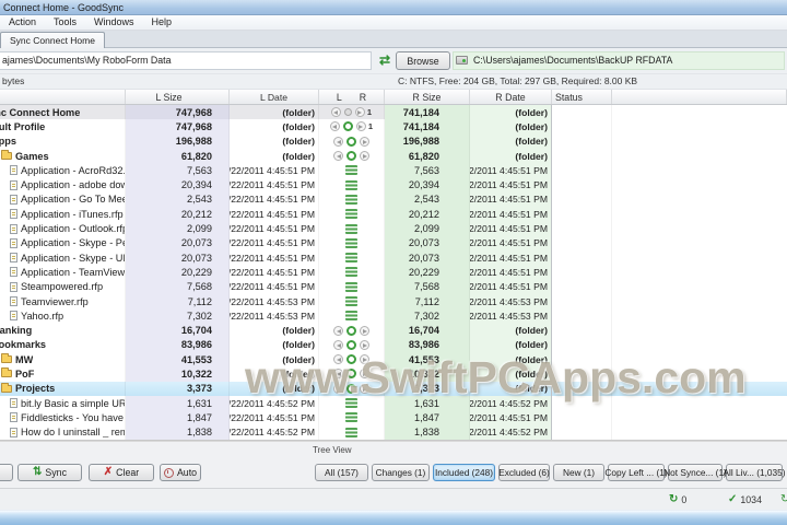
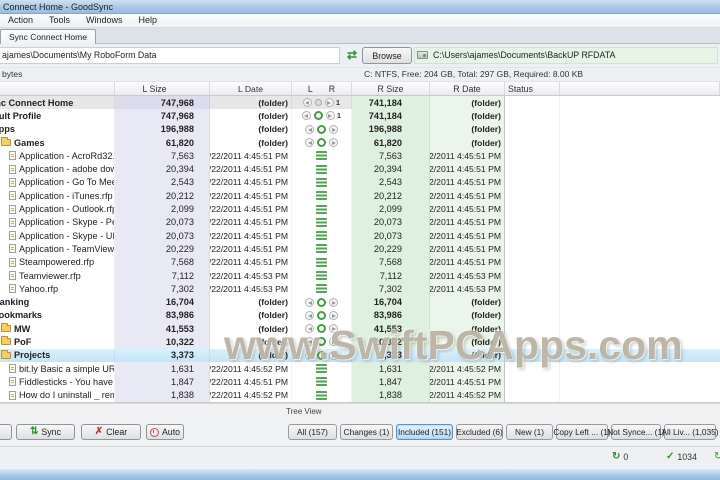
  Connect Home - GoodSync
  Action
  Tools
  Windows
  Help
  Sync Connect Home
  ajames\Documents\My RoboForm Data
  ⇄
  Browse
  C:\Users\ajames\Documents\BackUP RFDATA
  bytes
  C: NTFS, Free: 204 GB, Total: 297 GB, Required: 8.00 KB
  L Size
  L Date
  L
  R
  R Size
  R Date
  Status
  c Connect Home
  747,968
  (folder)
  1
  741,184
  (folder)
  ult Profile
  747,968
  (folder)
  1
  741,184
  (folder)
  pps
  196,988
  (folder)
  196,988
  (folder)
  Games
  61,820
  (folder)
  61,820
  (folder)
  Application - AcroRd32.
  7,563
  /22/2011 4:45:51 PM
  7,563
  2/2011 4:45:51 PM
  20,394
  /22/2011 4:45:51 PM
  20,394
  2/2011 4:45:51 PM
  2,543
  /22/2011 4:45:51 PM
  2,543
  2/2011 4:45:51 PM
  Application - iTunes.rfp
  20,212
  /22/2011 4:45:51 PM
  20,212
  2/2011 4:45:51 PM
  Application - Outlook.rf
  2,099
  /22/2011 4:45:51 PM
  2,099
  2/2011 4:45:51 PM
  20,073
  /22/2011 4:45:51 PM
  20,073
  2/2011 4:45:51 PM
  20,073
  /22/2011 4:45:51 PM
  20,073
  2/2011 4:45:51 PM
  Application - TeamView
  20,229
  /22/2011 4:45:51 PM
  20,229
  2/2011 4:45:51 PM
  Steampowered.rfp
  7,568
  /22/2011 4:45:51 PM
  7,568
  2/2011 4:45:51 PM
  Teamviewer.rfp
  7,112
  /22/2011 4:45:53 PM
  7,112
  2/2011 4:45:53 PM
  Yahoo.rfp
  7,302
  /22/2011 4:45:53 PM
  7,302
  2/2011 4:45:53 PM
  anking
  16,704
  (folder)
  16,704
  (folder)
  ookmarks
  83,986
  (folder)
  83,986
  (folder)
  MW
  41,553
  (folder)
  41,553
  (folder)
  PoF
  10,322
  (folder)
  10,322
  (folder)
  Projects
  3,373
  (folder)
  3,373
  (folder)
  1,631
  /22/2011 4:45:52 PM
  1,631
  2/2011 4:45:52 PM
  1,847
  /22/2011 4:45:51 PM
  1,847
  2/2011 4:45:51 PM
  1,838
  /22/2011 4:45:52 PM
  1,838
  2/2011 4:45:52 PM
  www.SwiftPCApps.com
  Tree View
  ⇅
  Sync
  ✗
  Clear
  Auto
  All (157)
  Changes (1)
- Included (248)
+ Included (151)
  Excluded (6)
  New (1)
  Copy Left ... (1
  Not Synce... (1
  All Liv... (1,035)
  ↻
  0
  ✓
  1034
  ↻
